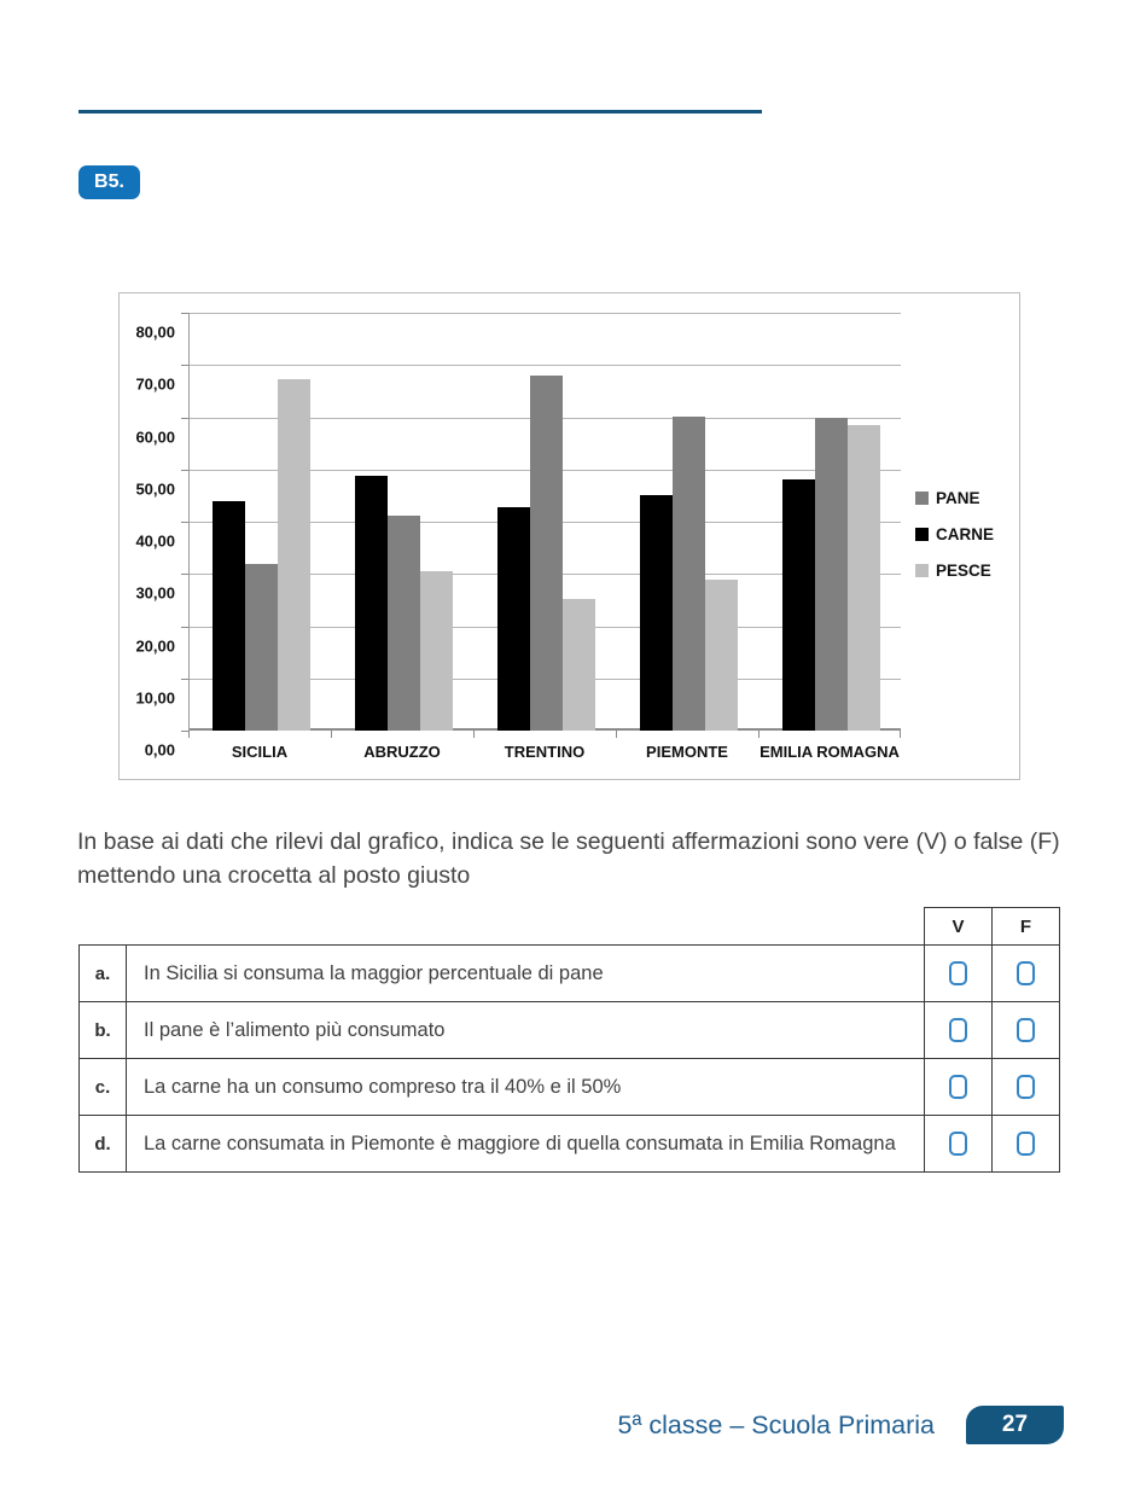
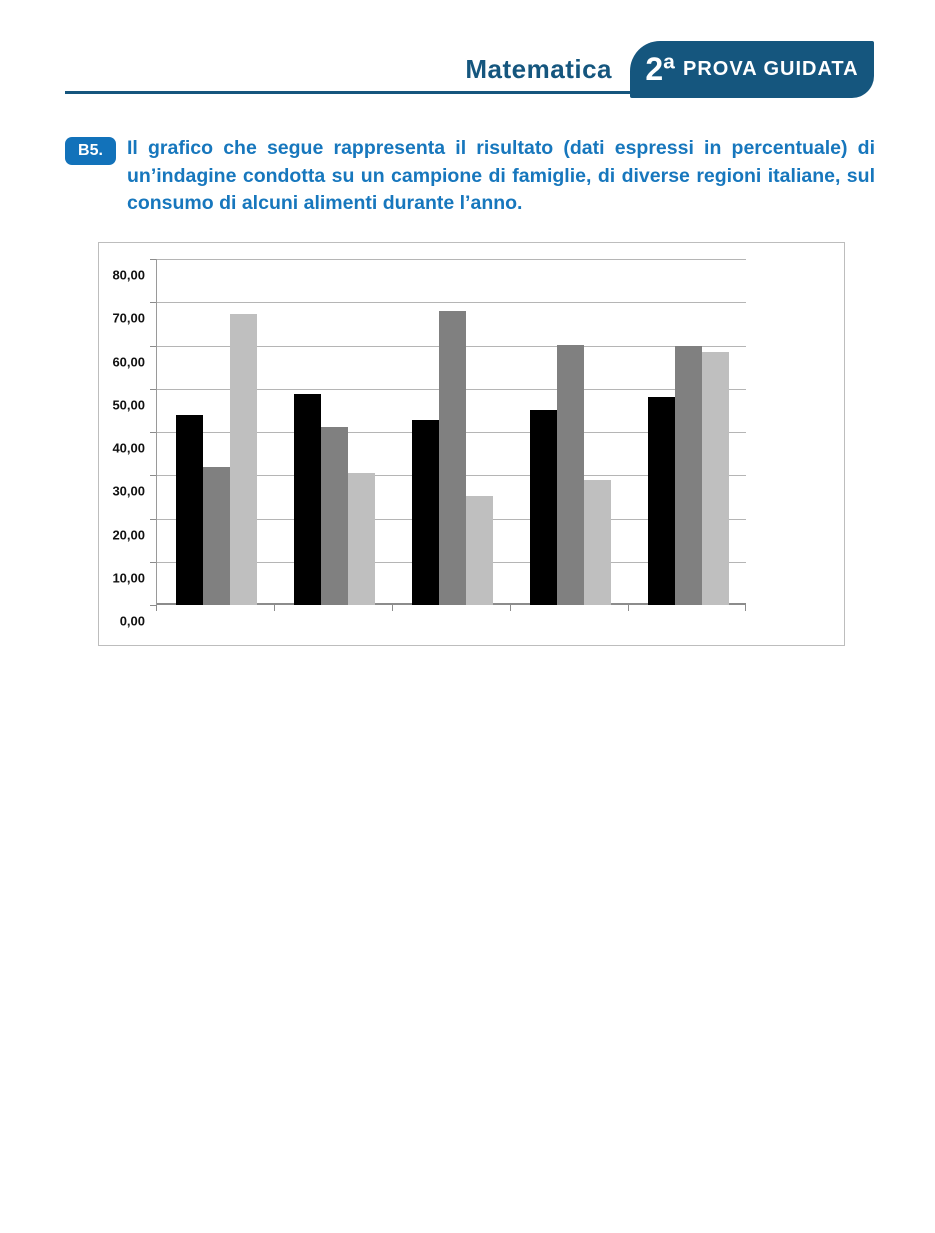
+ Matematica
+ 2ª
+ PROVA GUIDATA
  B5.
+ Il grafico che segue rappresenta il risultato (dati espressi in percentuale) di un’indagine condotta su un campione di famiglie, di diverse regioni italiane, sul consumo di alcuni alimenti durante l’anno.
  0,00
  10,00
  20,00
  30,00
  40,00
  50,00
  60,00
  70,00
  80,00
- SICILIA
- ABRUZZO
- TRENTINO
- PIEMONTE
- EMILIA ROMAGNA
- PANE
- CARNE
- PESCE
- In base ai dati che rilevi dal grafico, indica se le seguenti affermazioni sono vere (V) o false (F) mettendo una crocetta al posto giusto
- 		V	F
- a.	In Sicilia si consuma la maggior percentuale di pane
- b.	Il pane è l’alimento più consumato
- c.	La carne ha un consumo compreso tra il 40% e il 50%
- d.	La carne consumata in Piemonte è maggiore di quella consumata in Emilia Romagna
- 5ª classe – Scuola Primaria
- 27
